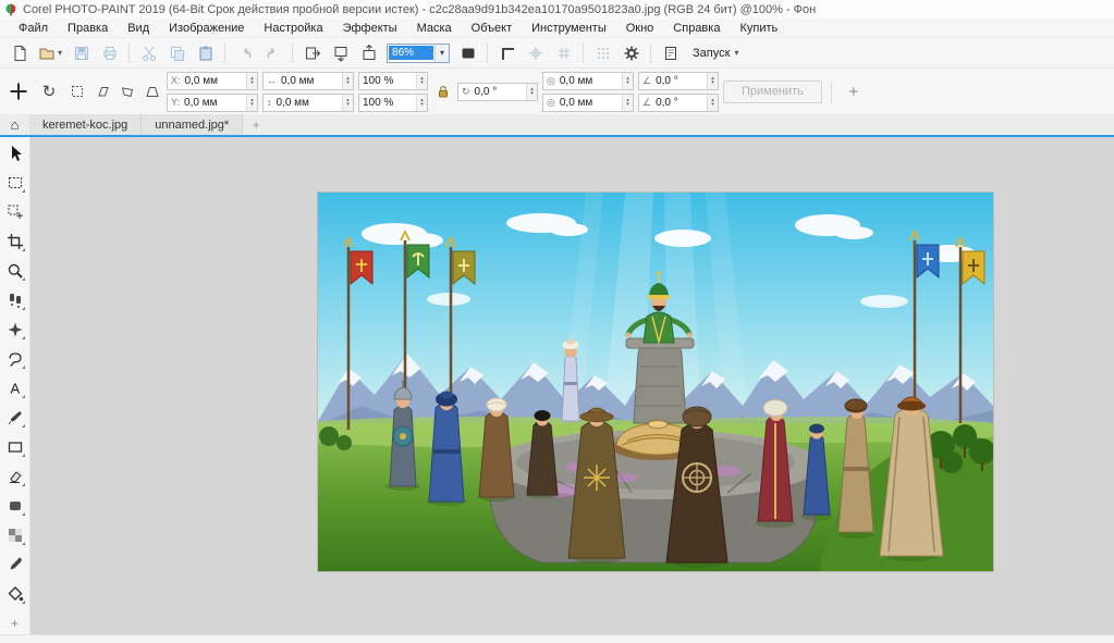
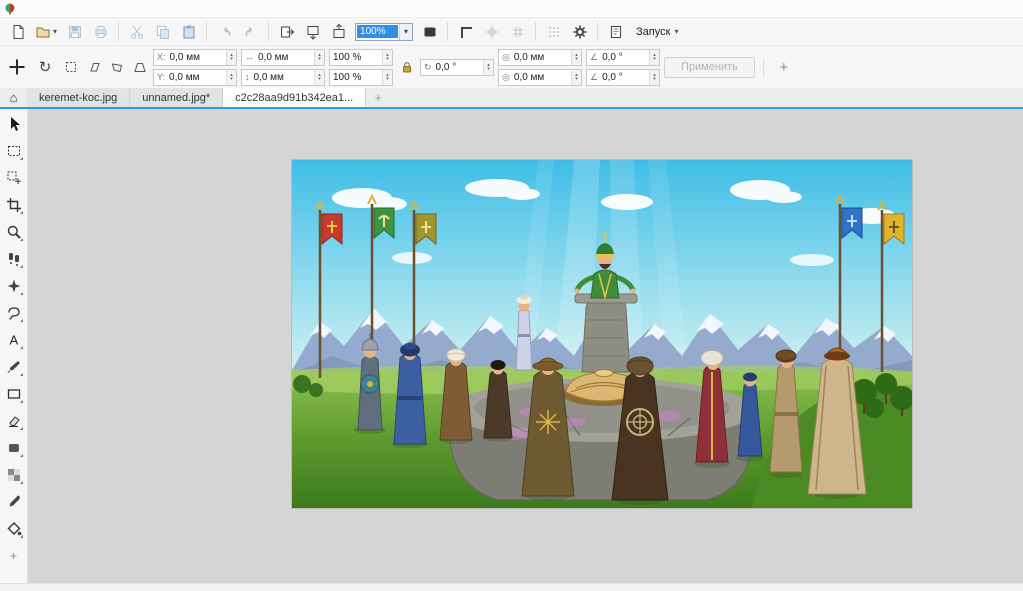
- Corel PHOTO-PAINT 2019 (64-Bit Срок действия пробной версии истек) - c2c28aa9d91b342ea10170a9501823a0.jpg (RGB 24 бит) @100% - Фон
- Файл
- Правка
- Вид
- Изображение
- Настройка
- Эффекты
- Маска
- Объект
- Инструменты
- Окно
- Справка
- Купить
  ▾
- 86%
+ 100%
  ▾
  Запуск
  ▾
  ↻
  X:
  0,0 мм
  Y:
  0,0 мм
  ↔
  0,0 мм
  ↕
  0,0 мм
  100 %
  100 %
  ↻
  0,0 °
  ◎
  0,0 мм
  ◎
  0,0 мм
  ∠
  0,0 °
  ∠
  0,0 °
  Применить
  +
  ⌂
  keremet-koc.jpg
  unnamed.jpg*
+ c2c28aa9d91b342ea1...
  +
  A
  +
